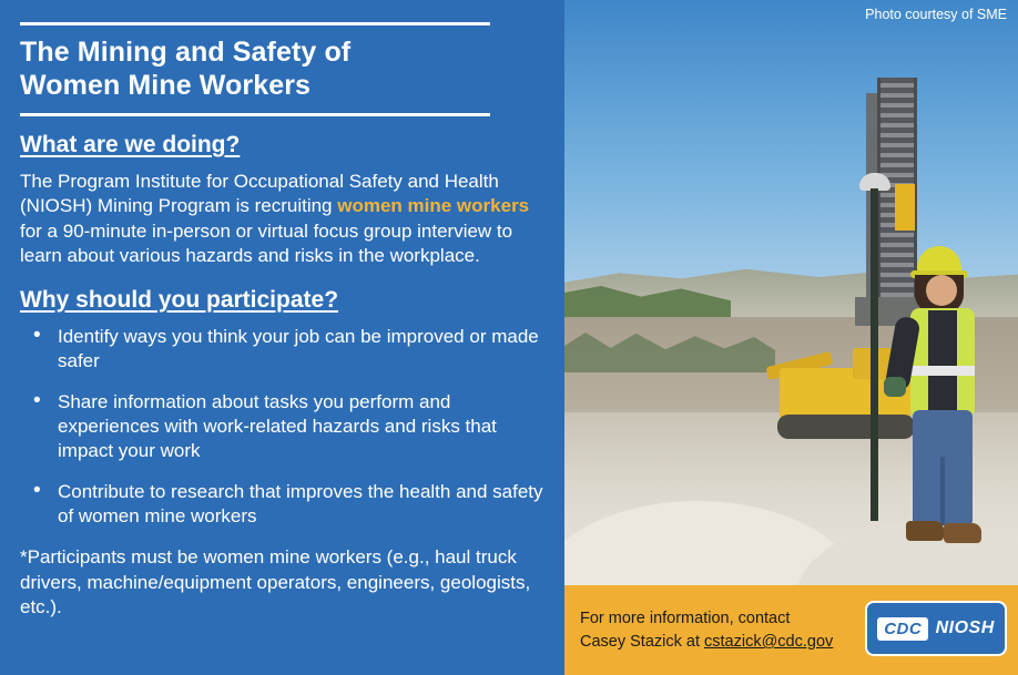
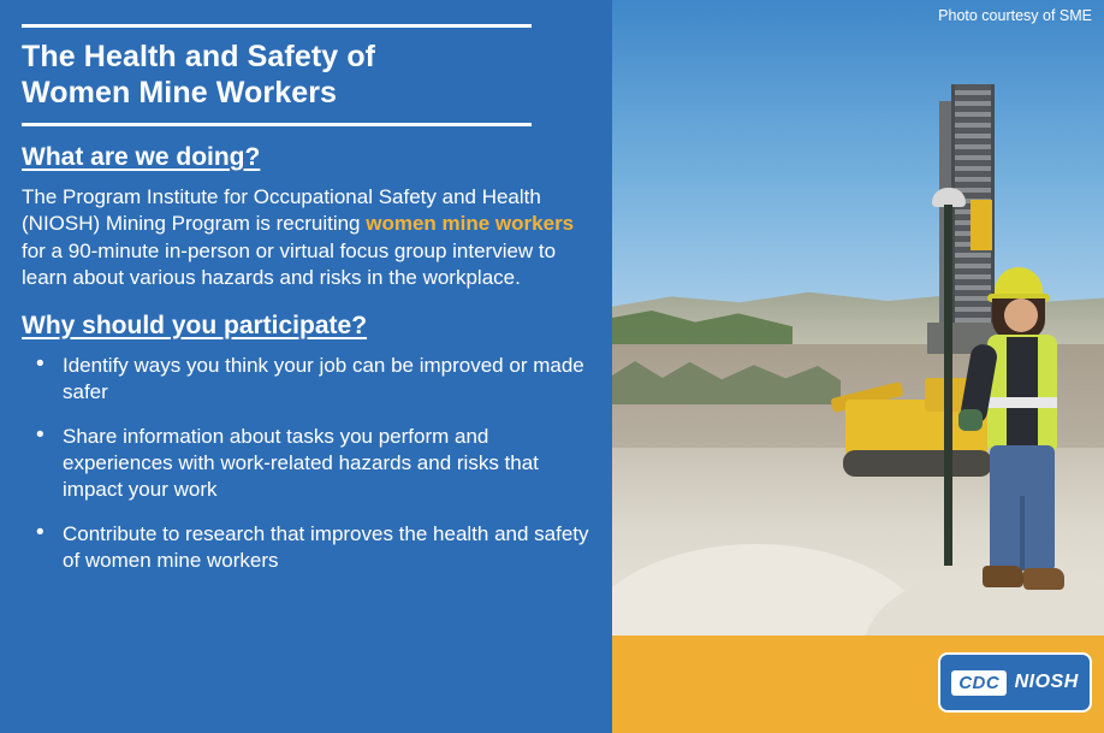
- The Mining and Safety of
+ The Health and Safety of
  Women Mine Workers
  What are we doing?
  The Program Institute for Occupational Safety and Health (NIOSH) Mining Program is recruiting women mine workers for a 90-minute in-person or virtual focus group interview to learn about various hazards and risks in the workplace.
  Why should you participate?
  Identify ways you think your job can be improved or made safer
  Share information about tasks you perform and experiences with work-related hazards and risks that impact your work
  Contribute to research that improves the health and safety of women mine workers
- *Participants must be women mine workers (e.g., haul truck drivers, machine/equipment operators, engineers, geologists, etc.).
  Photo courtesy of SME
- For more information, contact
- Casey Stazick at cstazick@cdc.gov
  CDC
  NIOSH
